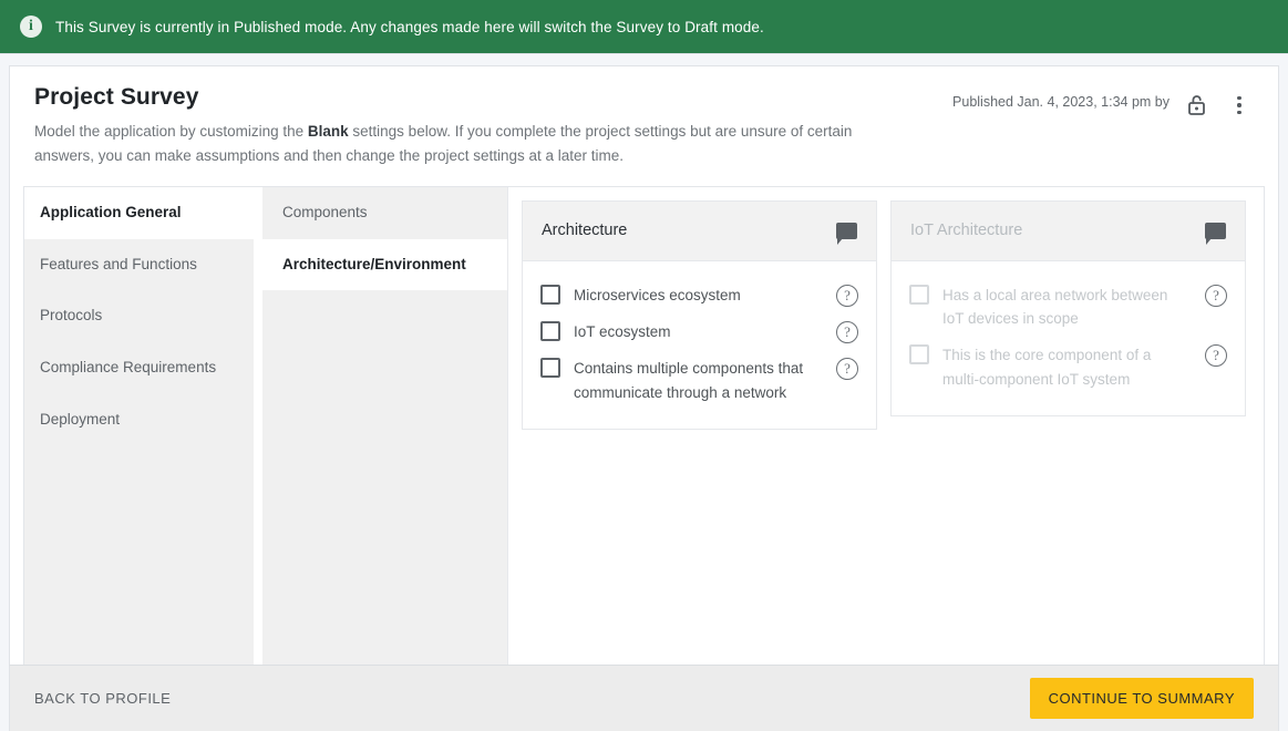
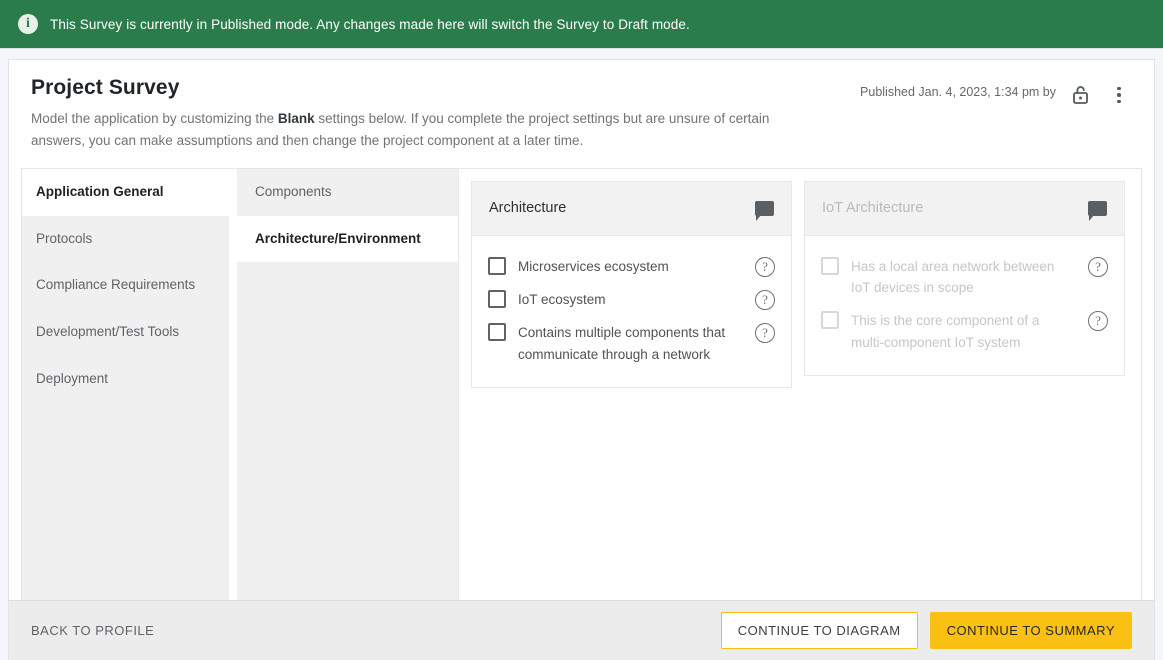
  i
  This Survey is currently in Published mode. Any changes made here will switch the Survey to Draft mode.
  Project Survey
- Model the application by customizing the Blank settings below. If you complete the project settings but are unsure of certain answers, you can make assumptions and then change the project settings at a later time.
+ Model the application by customizing the Blank settings below. If you complete the project settings but are unsure of certain answers, you can make assumptions and then change the project component at a later time.
  Published Jan. 4, 2023, 1:34 pm by
  Application General
- Features and Functions
  Protocols
  Compliance Requirements
+ Development/Test Tools
  Deployment
  Components
  Architecture/Environment
  Architecture
  Microservices ecosystem
  ?
  IoT ecosystem
  ?
  Contains multiple components that communicate through a network
  ?
  IoT Architecture
  Has a local area network between IoT devices in scope
  ?
  This is the core component of a multi-component IoT system
  ?
  BACK TO PROFILE
+ CONTINUE TO DIAGRAM
  CONTINUE TO SUMMARY
